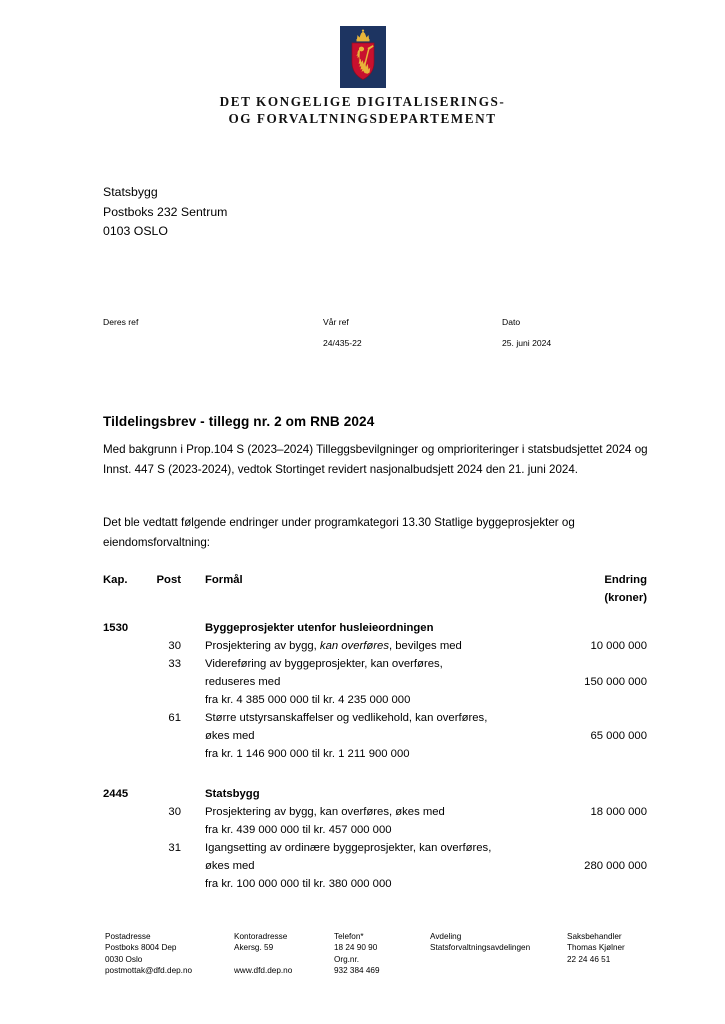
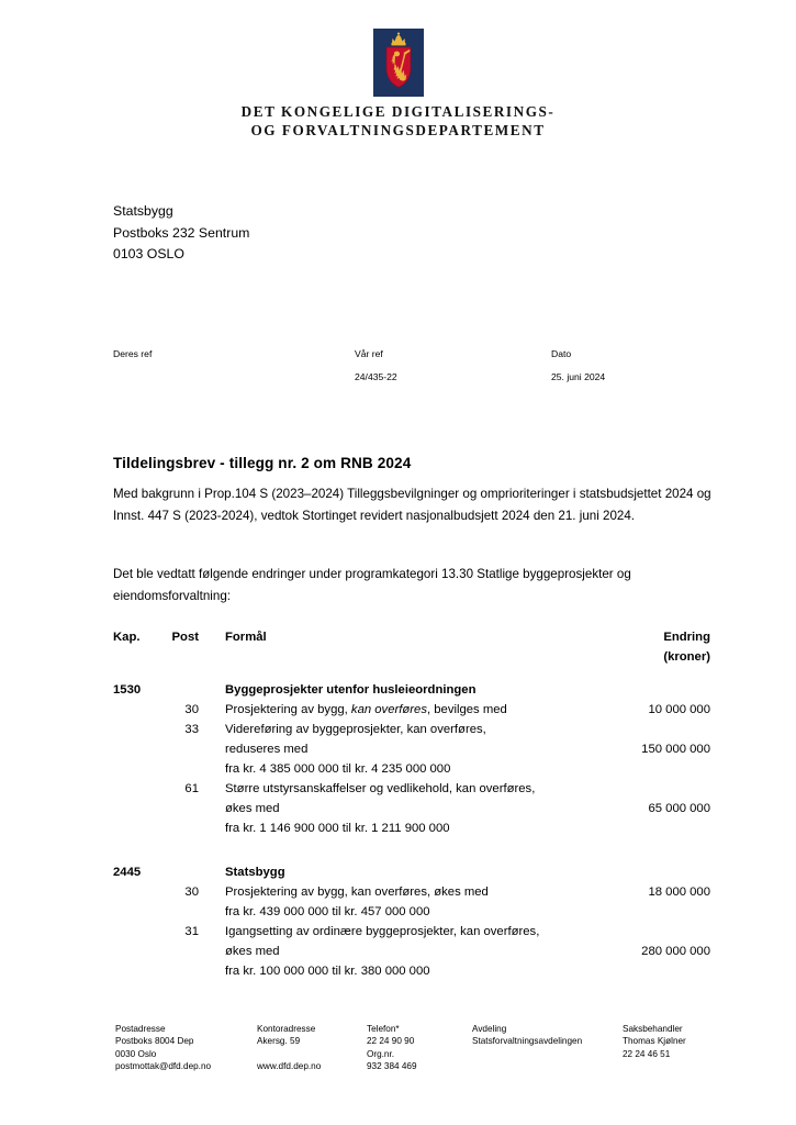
  DET KONGELIGE DIGITALISERINGS-
  OG FORVALTNINGSDEPARTEMENT
  Statsbygg
  Postboks 232 Sentrum
  0103 OSLO
  Deres ref
  Vår ref
  24/435-22
  Dato
  25. juni 2024
  Tildelingsbrev - tillegg nr. 2 om RNB 2024
  Med bakgrunn i Prop.104 S (2023–2024) Tilleggsbevilgninger og omprioriteringer i statsbudsjettet 2024 og Innst. 447 S (2023-2024), vedtok Stortinget revidert nasjonalbudsjett 2024 den 21. juni 2024.
  Det ble vedtatt følgende endringer under programkategori 13.30 Statlige byggeprosjekter og eiendomsforvaltning:
  Kap.
  Post
  Formål
  Endring
  (kroner)
  1530
  Byggeprosjekter utenfor husleieordningen
  30
  Prosjektering av bygg, kan overføres, bevilges med
  10 000 000
  33
  Videreføring av byggeprosjekter, kan overføres,
  reduseres med
  150 000 000
  fra kr. 4 385 000 000 til kr. 4 235 000 000
  61
  Større utstyrsanskaffelser og vedlikehold, kan overføres,
  økes med
  65 000 000
  fra kr. 1 146 900 000 til kr. 1 211 900 000
  2445
  Statsbygg
  30
  Prosjektering av bygg, kan overføres, økes med
  18 000 000
  fra kr. 439 000 000 til kr. 457 000 000
  31
  Igangsetting av ordinære byggeprosjekter, kan overføres,
  økes med
  280 000 000
  fra kr. 100 000 000 til kr. 380 000 000
  Postadresse
  Postboks 8004 Dep
  0030 Oslo
  postmottak@dfd.dep.no
  Kontoradresse
  Akersg. 59
  www.dfd.dep.no
  Telefon*
- 18 24 90 90
+ 22 24 90 90
  Org.nr.
  932 384 469
  Avdeling
  Statsforvaltningsavdelingen
  Saksbehandler
  Thomas Kjølner
  22 24 46 51
